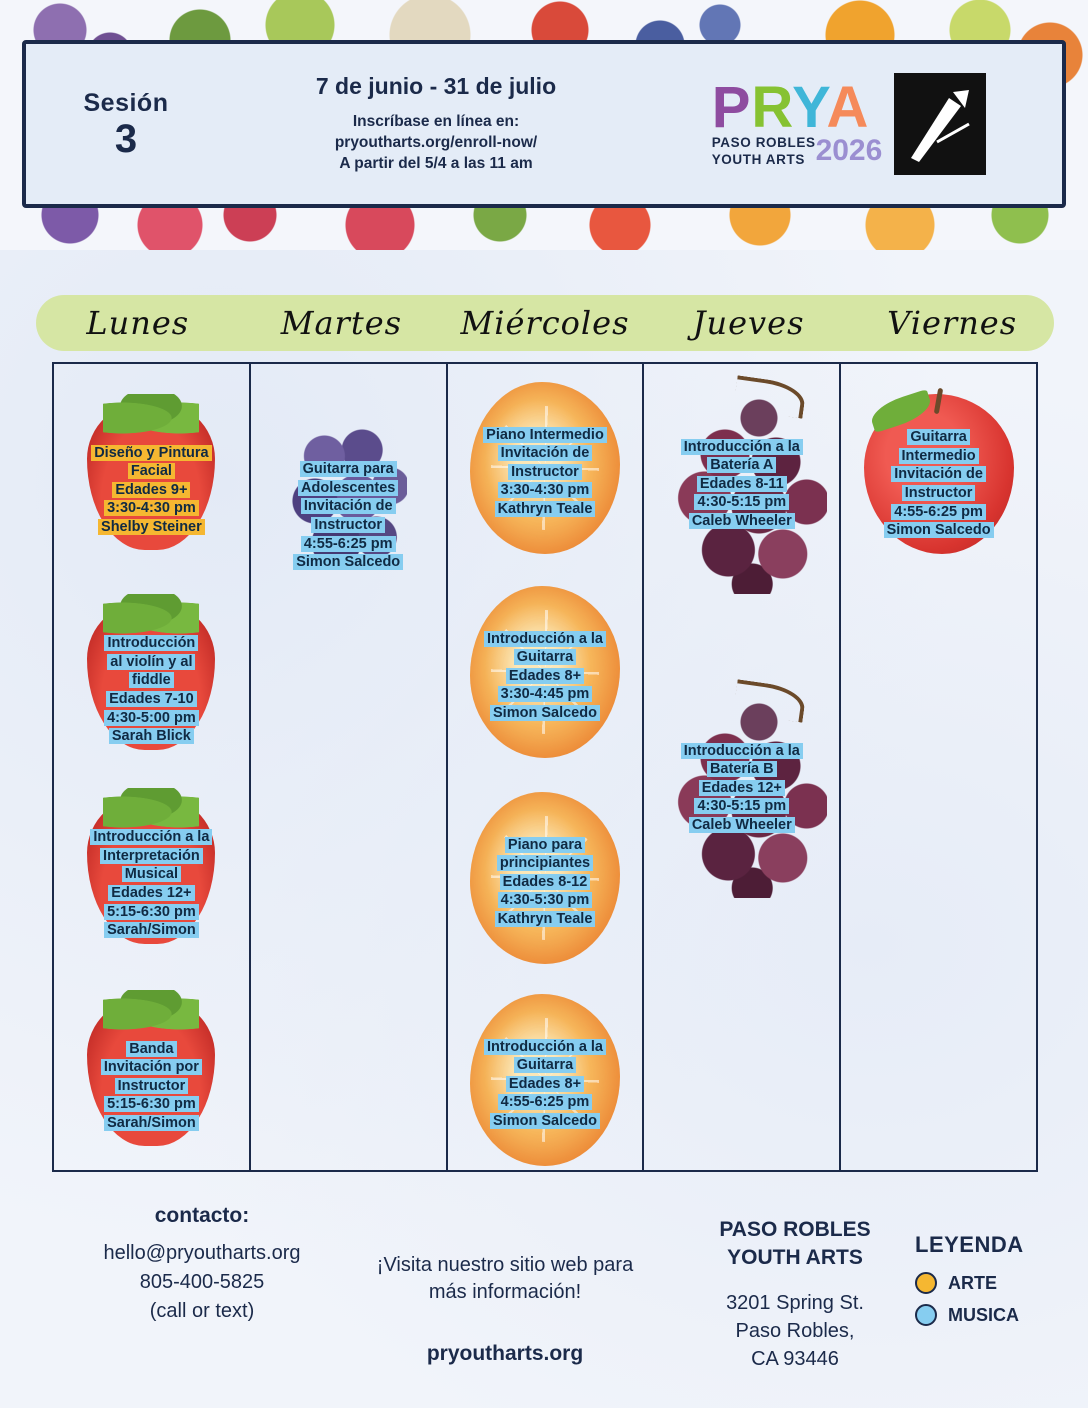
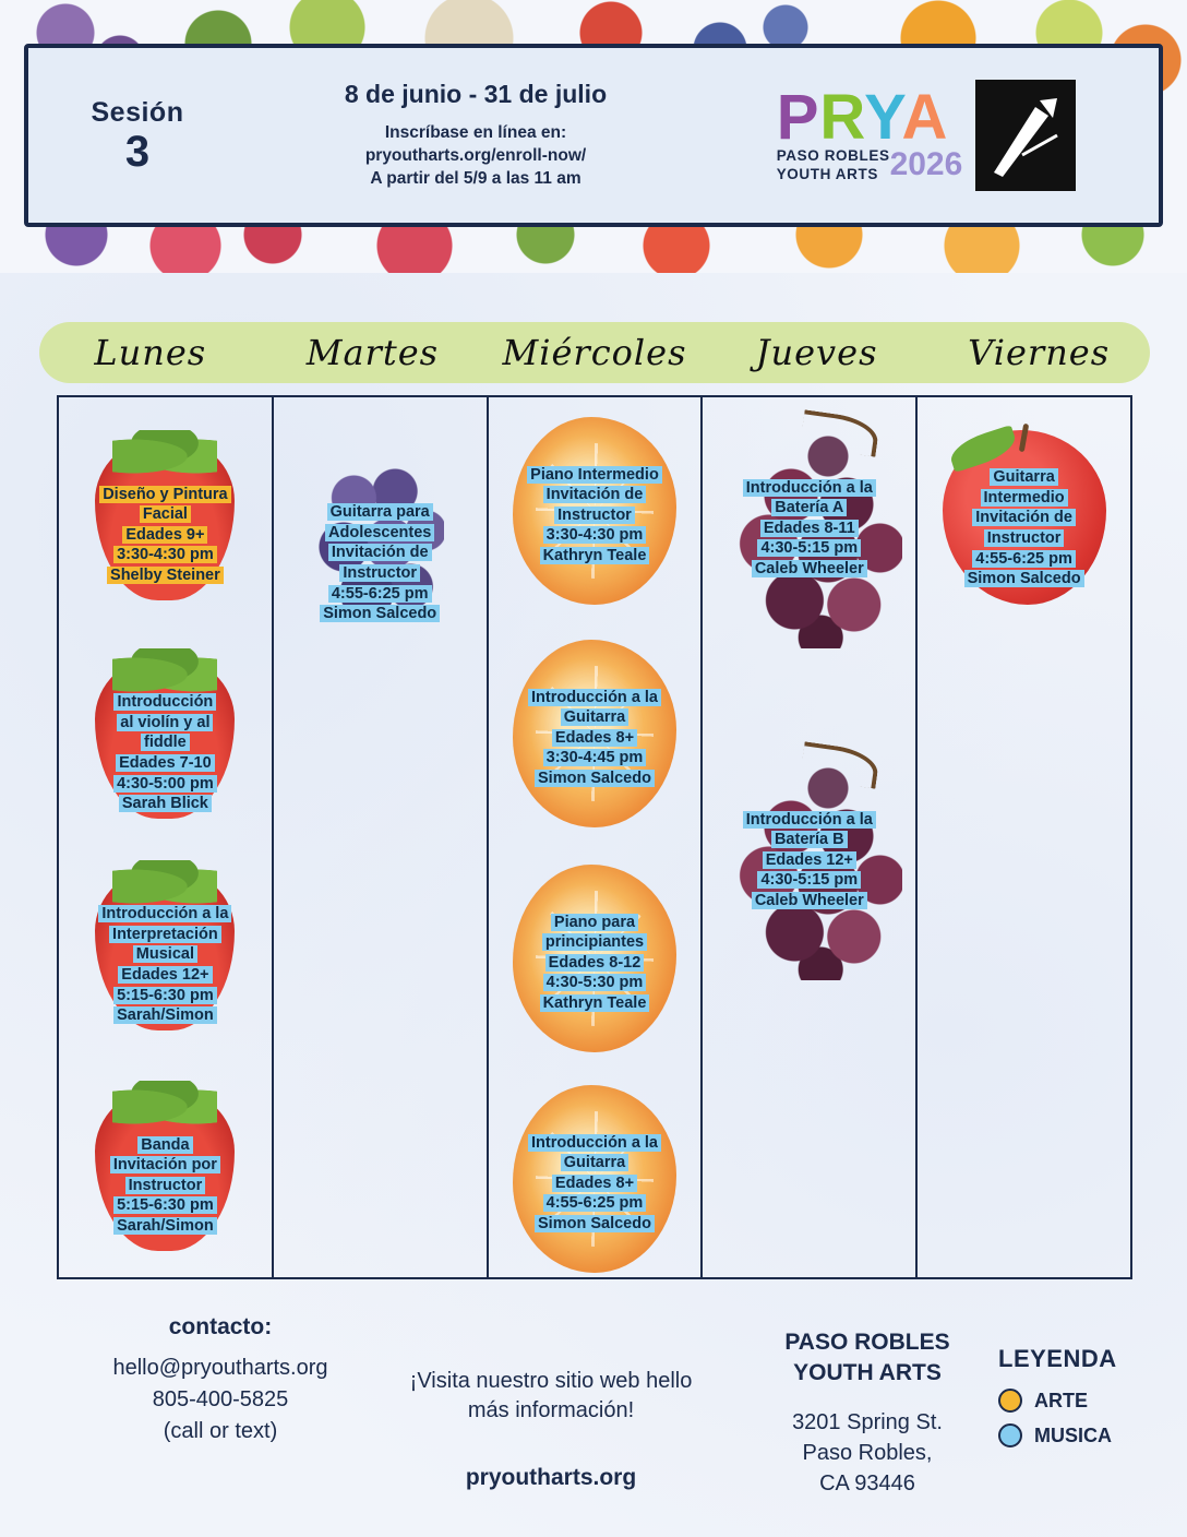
  Sesión
  3
- 7 de junio - 31 de julio
+ 8 de junio - 31 de julio
  Inscríbase en línea en:
  pryoutharts.org/enroll-now/
- A partir del 5/4 a las 11 am
+ A partir del 5/9 a las 11 am
  PRYA
  PASO ROBLES
  YOUTH ARTS
  2026
  Lunes
  Martes
  Miércoles
  Jueves
  Viernes
  Diseño y Pintura
  Facial
  Edades 9+
  3:30-4:30 pm
  Shelby Steiner
  Introducción
  al violín y al
  fiddle
  Edades 7-10
  4:30-5:00 pm
  Sarah Blick
  Introducción a la
  Interpretación
  Musical
  Edades 12+
  5:15-6:30 pm
  Sarah/Simon
  Banda
  Invitación por
  Instructor
  5:15-6:30 pm
  Sarah/Simon
  Guitarra para
  Adolescentes
  Invitación de
  Instructor
  4:55-6:25 pm
  Simon Salcedo
  Piano Intermedio
  Invitación de
  Instructor
  3:30-4:30 pm
  Kathryn Teale
  Introducción a la
  Guitarra
  Edades 8+
  3:30-4:45 pm
  Simon Salcedo
  Piano para
  principiantes
  Edades 8-12
  4:30-5:30 pm
  Kathryn Teale
  Introducción a la
  Guitarra
  Edades 8+
  4:55-6:25 pm
  Simon Salcedo
  Introducción a la
  Batería A
  Edades 8-11
  4:30-5:15 pm
  Caleb Wheeler
  Introducción a la
  Batería B
  Edades 12+
  4:30-5:15 pm
  Caleb Wheeler
  Guitarra
  Intermedio
  Invitación de
  Instructor
  4:55-6:25 pm
  Simon Salcedo
  contacto:
  hello@pryoutharts.org
  805-400-5825
  (call or text)
- ¡Visita nuestro sitio web para
+ ¡Visita nuestro sitio web hello
  más información!
  pryoutharts.org
  PASO ROBLES
  YOUTH ARTS
  3201 Spring St.
  Paso Robles,
  CA 93446
  LEYENDA
  ARTE
  MUSICA
